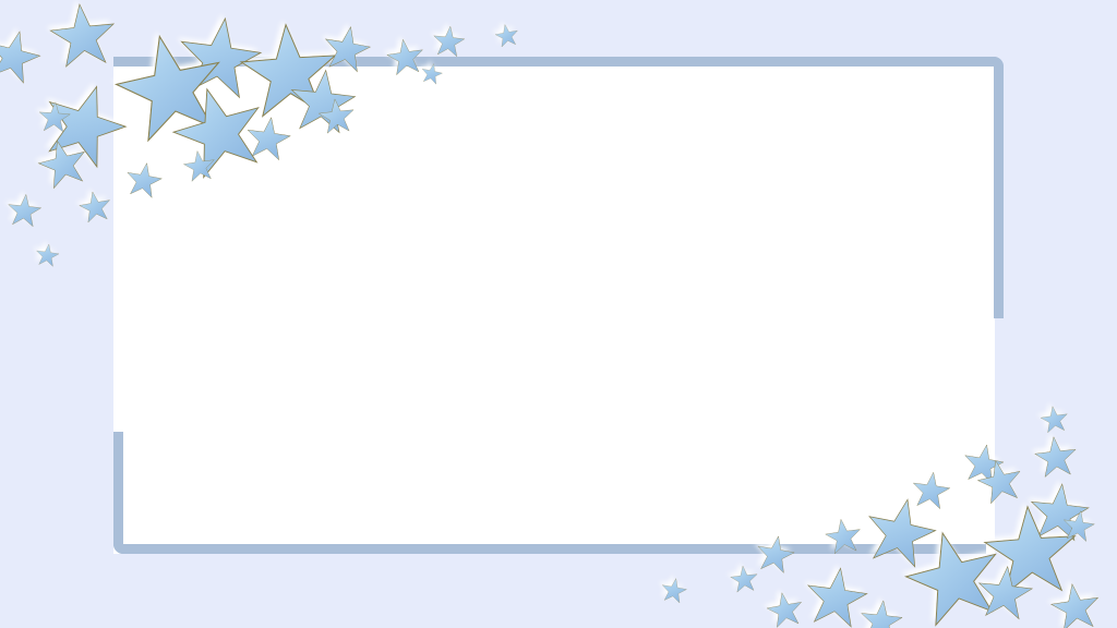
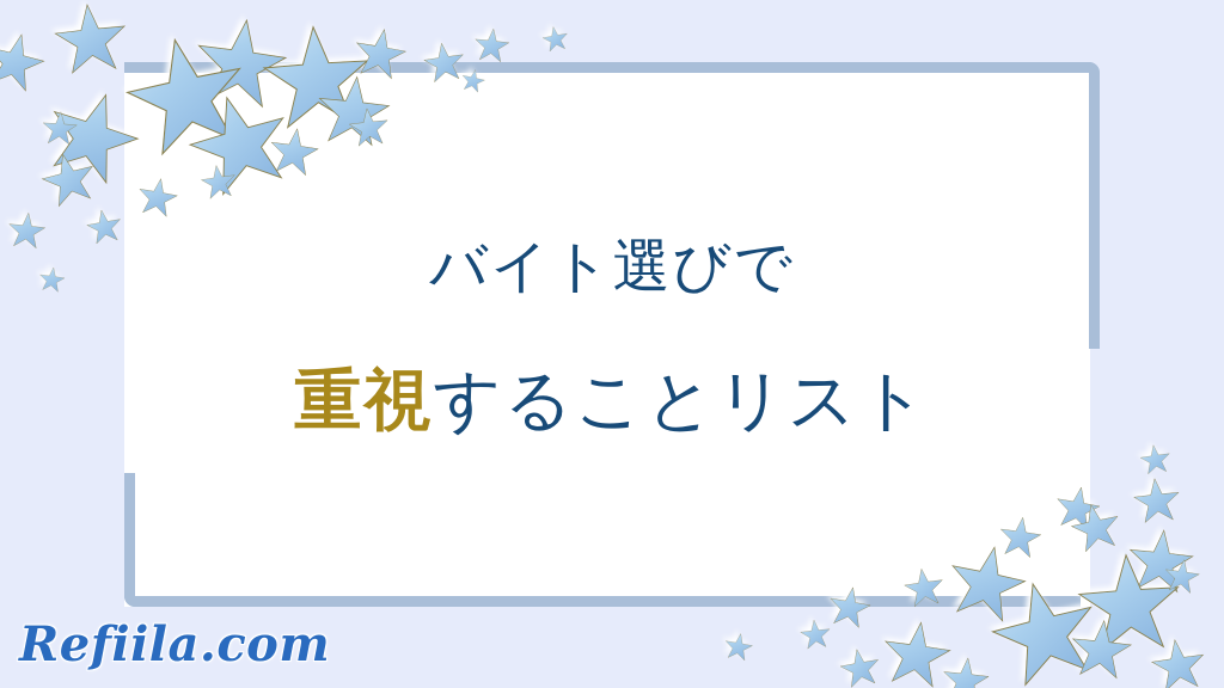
+ バイト選びで
+ 重視することリスト
+ Refiila.com
